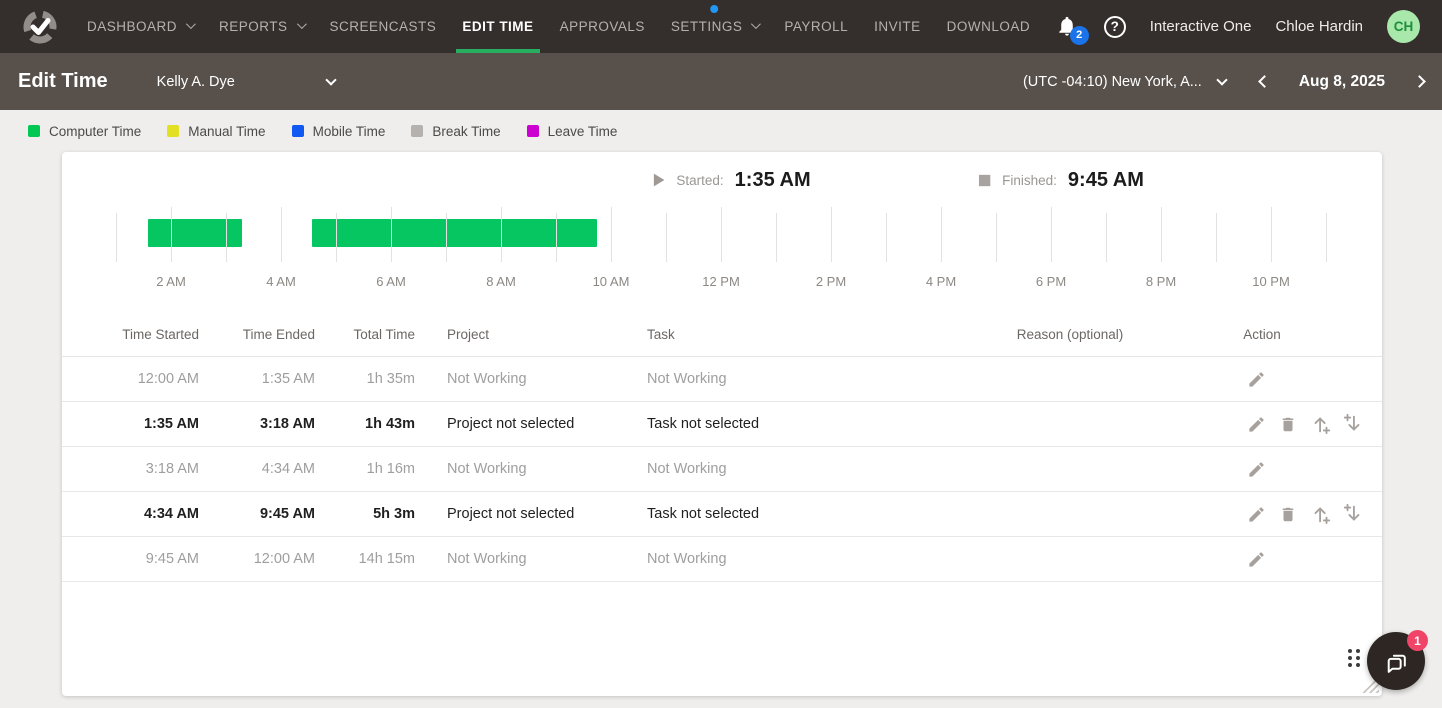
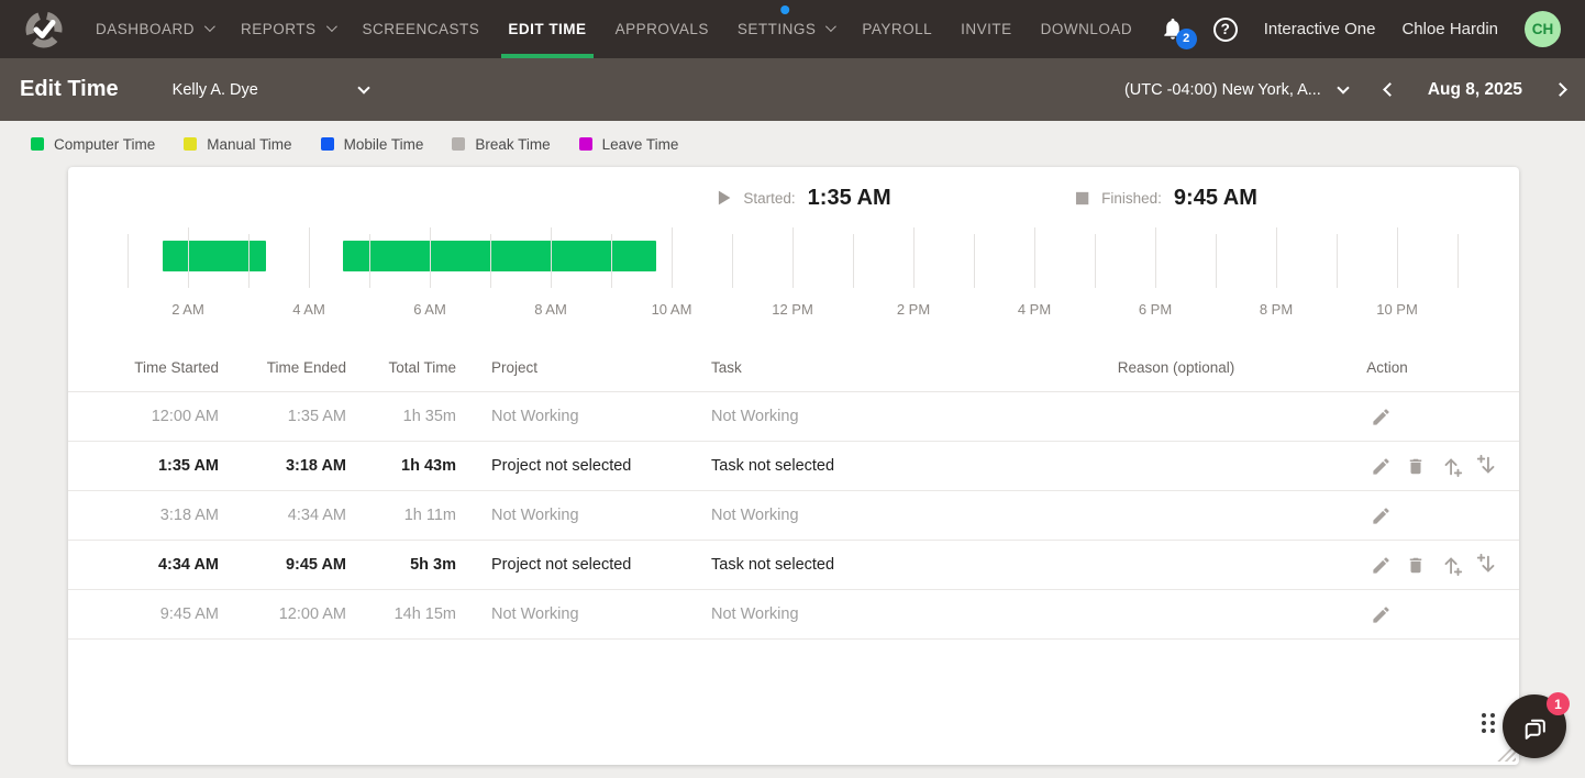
  DASHBOARD
  REPORTS
  SCREENCASTS
  EDIT TIME
  APPROVALS
  SETTINGS
  PAYROLL
  INVITE
  DOWNLOAD
  2
  ?
  Interactive One
  Chloe Hardin
  CH
  Edit Time
  Kelly A. Dye
- (UTC -04:10) New York, A...
+ (UTC -04:00) New York, A...
  Aug 8, 2025
  Computer Time
  Manual Time
  Mobile Time
  Break Time
  Leave Time
  Started:
  1:35 AM
  Finished:
  9:45 AM
  2 AM
  4 AM
  6 AM
  8 AM
  10 AM
  12 PM
  2 PM
  4 PM
  6 PM
  8 PM
  10 PM
  Time Started
  Time Ended
  Total Time
  Project
  Task
  Reason (optional)
  Action
  12:00 AM
  1:35 AM
  1h 35m
  Not Working
  Not Working
  1:35 AM
  3:18 AM
  1h 43m
  Project not selected
  Task not selected
  3:18 AM
  4:34 AM
- 1h 16m
+ 1h 11m
  Not Working
  Not Working
  4:34 AM
  9:45 AM
  5h 3m
  Project not selected
  Task not selected
  9:45 AM
  12:00 AM
  14h 15m
  Not Working
  Not Working
  1
